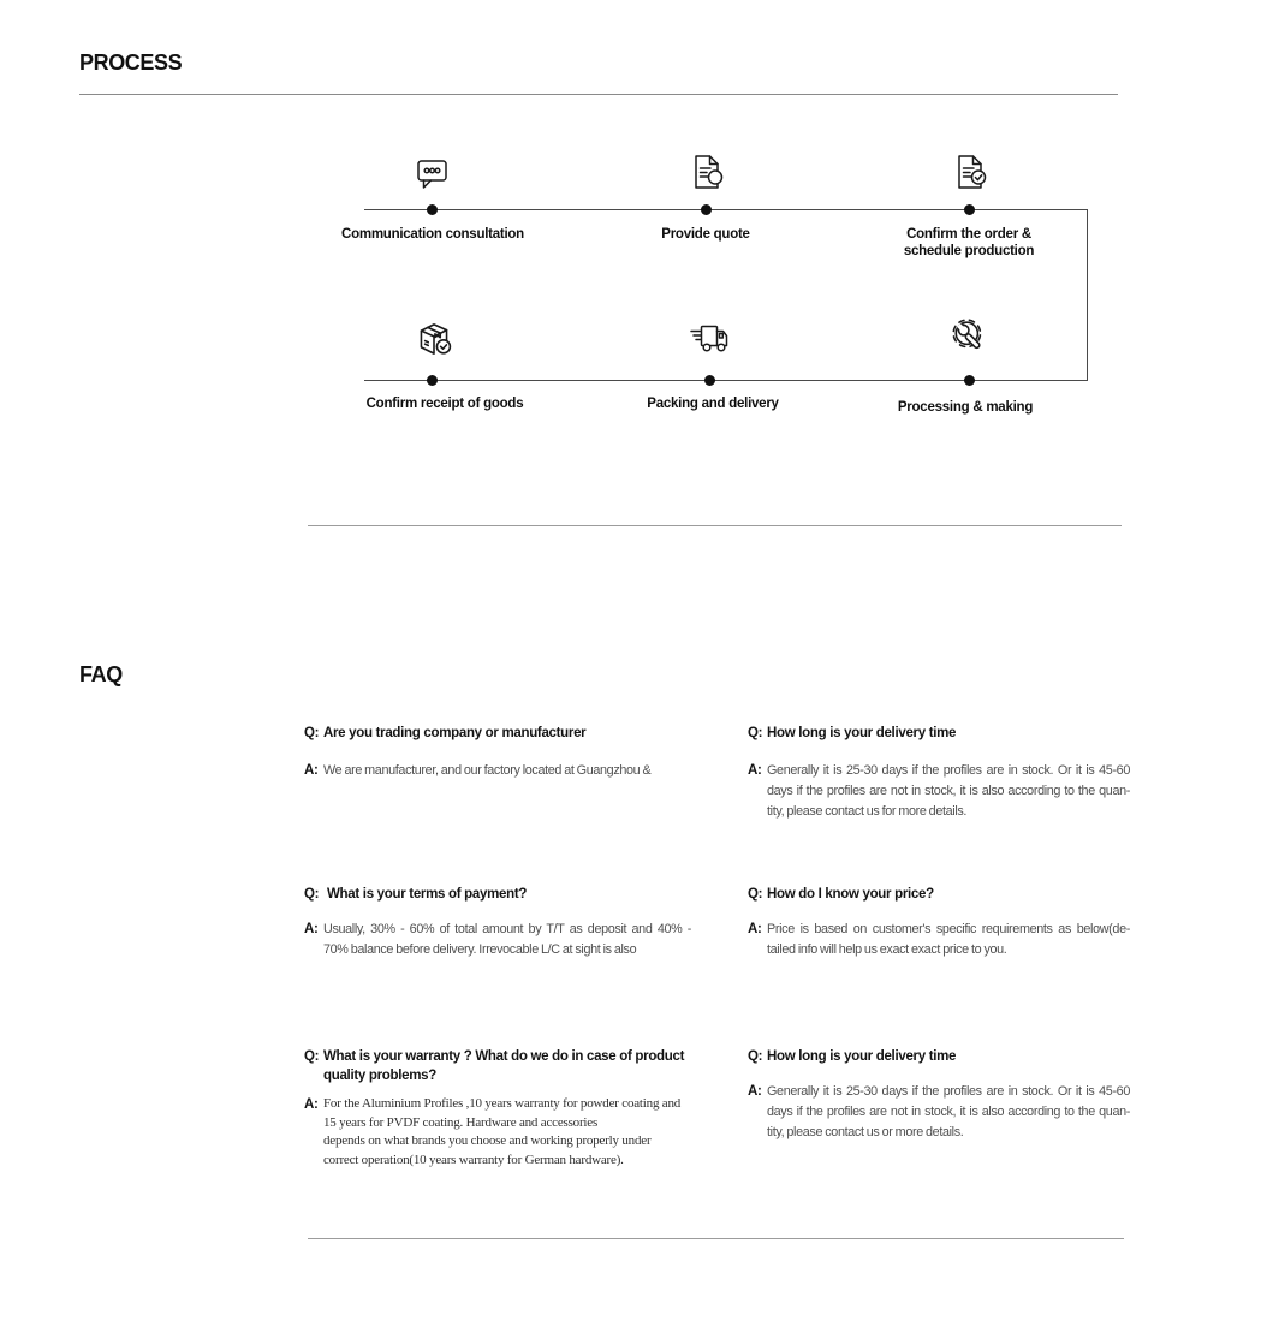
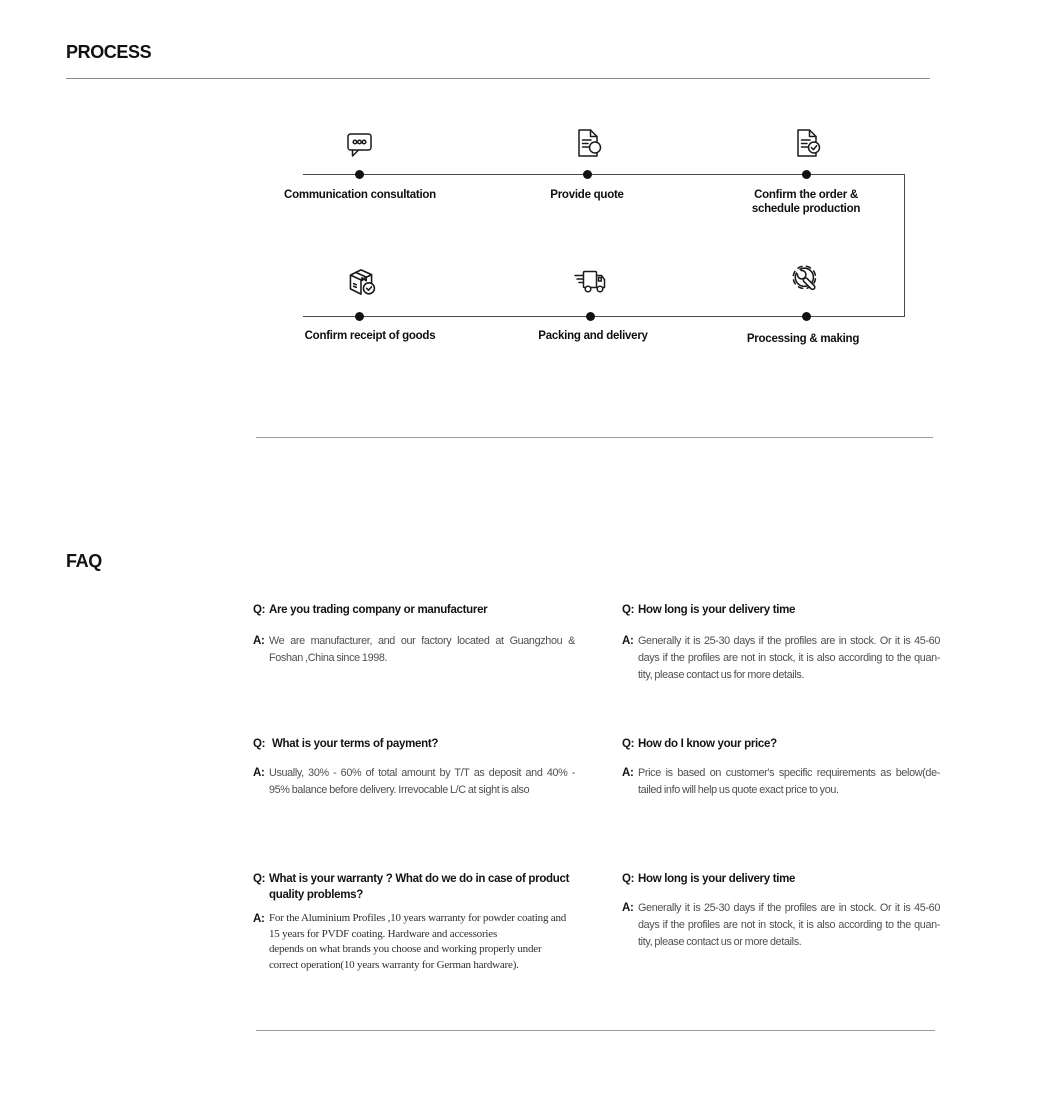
  PROCESS
  Communication consultation
  Provide quote
  Confirm the order &
  schedule production
  Confirm receipt of goods
  Packing and delivery
  Processing & making
  FAQ
  Q:
  Are you trading company or manufacturer
  A:
  We are manufacturer, and our factory located at Guangzhou &
+ Foshan ,China since 1998.
  Q:
  How long is your delivery time
  A:
  Generally it is 25-30 days if the profiles are in stock. Or it is 45-60
  days if the profiles are not in stock, it is also according to the quan-
  tity, please contact us for more details.
  Q:
  What is your terms of payment?
  A:
  Usually, 30% - 60% of total amount by T/T as deposit and 40% -
- 70% balance before delivery. Irrevocable L/C at sight is also
+ 95% balance before delivery. Irrevocable L/C at sight is also
  Q:
  How do I know your price?
  A:
  Price is based on customer's specific requirements as below(de-
- tailed info will help us exact exact price to you.
+ tailed info will help us quote exact price to you.
  Q:
  What is your warranty ? What do we do in case of product
  quality problems?
  A:
  For the Aluminium Profiles ,10 years warranty for powder coating and
  15 years for PVDF coating. Hardware and accessories
  depends on what brands you choose and working properly under
  correct operation(10 years warranty for German hardware).
  Q:
  How long is your delivery time
  A:
  Generally it is 25-30 days if the profiles are in stock. Or it is 45-60
  days if the profiles are not in stock, it is also according to the quan-
  tity, please contact us or more details.
